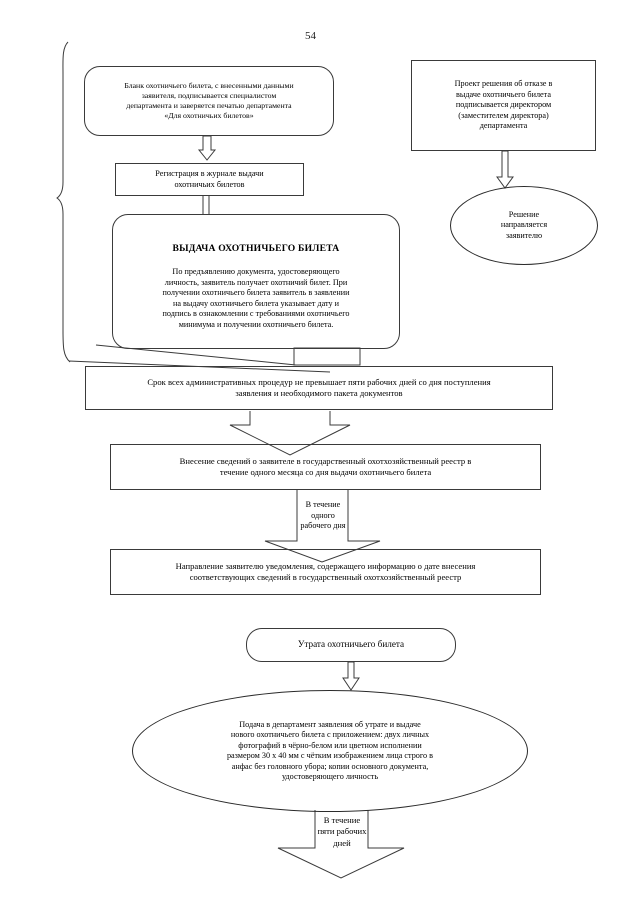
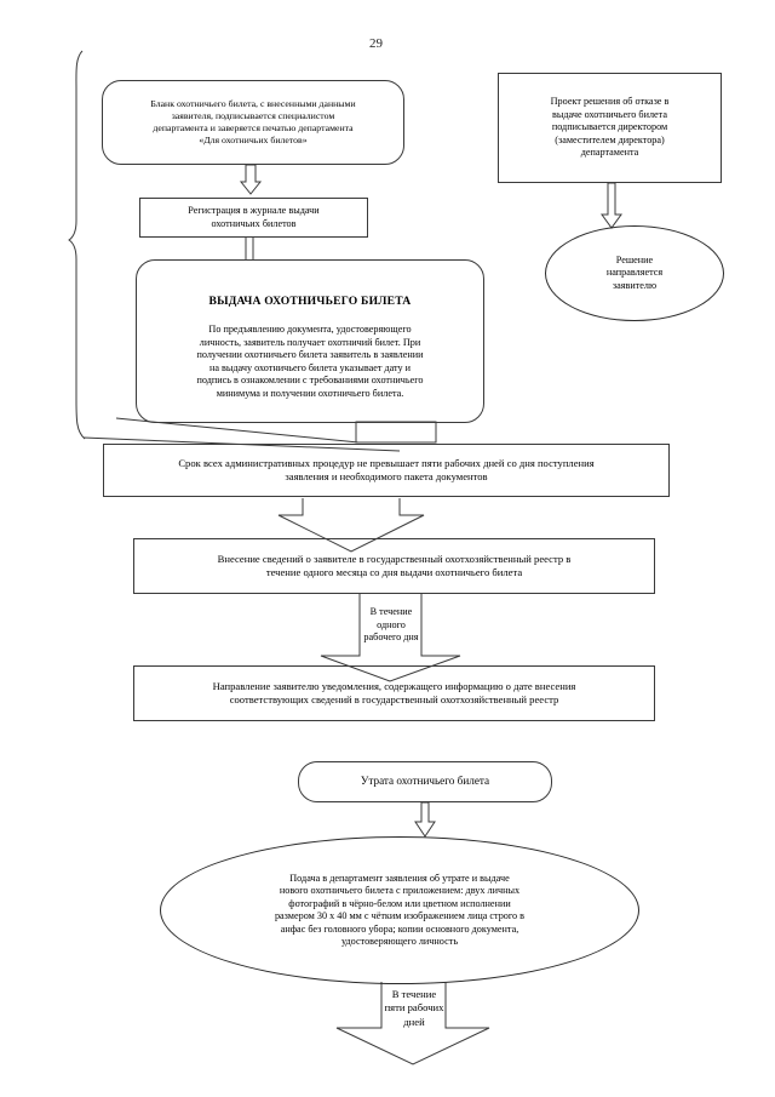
- 54
+ 29
  Бланк охотничьего билета, с внесенными данными
  заявителя, подписывается специалистом
  департамента и заверяется печатью департамента
  «Для охотничьих билетов»
  Проект решения об отказе в
  выдаче охотничьего билета
  подписывается директором
  (заместителем директора)
  департамента
  Регистрация в журнале выдачи
  охотничьих билетов
  Решение
  направляется
  заявителю
  ВЫДАЧА ОХОТНИЧЬЕГО БИЛЕТА
  По предъявлению документа, удостоверяющего
  личность, заявитель получает охотничий билет. При
  получении охотничьего билета заявитель в заявлении
  на выдачу охотничьего билета указывает дату и
  подпись в ознакомлении с требованиями охотничьего
  минимума и получении охотничьего билета.
  Срок всех административных процедур не превышает пяти рабочих дней со дня поступления
  заявления и необходимого пакета документов
  Внесение сведений о заявителе в государственный охотхозяйственный реестр в
  течение одного месяца со дня выдачи охотничьего билета
  В течение
  одного
  рабочего дня
  Направление заявителю уведомления, содержащего информацию о дате внесения
  соответствующих сведений в государственный охотхозяйственный реестр
  Утрата охотничьего билета
  Подача в департамент заявления об утрате и выдаче
  нового охотничьего билета с приложением: двух личных
  фотографий в чёрно-белом или цветном исполнении
  размером 30 х 40 мм с чётким изображением лица строго в
  анфас без головного убора; копии основного документа,
  удостоверяющего личность
  В течение
  пяти рабочих
  дней
